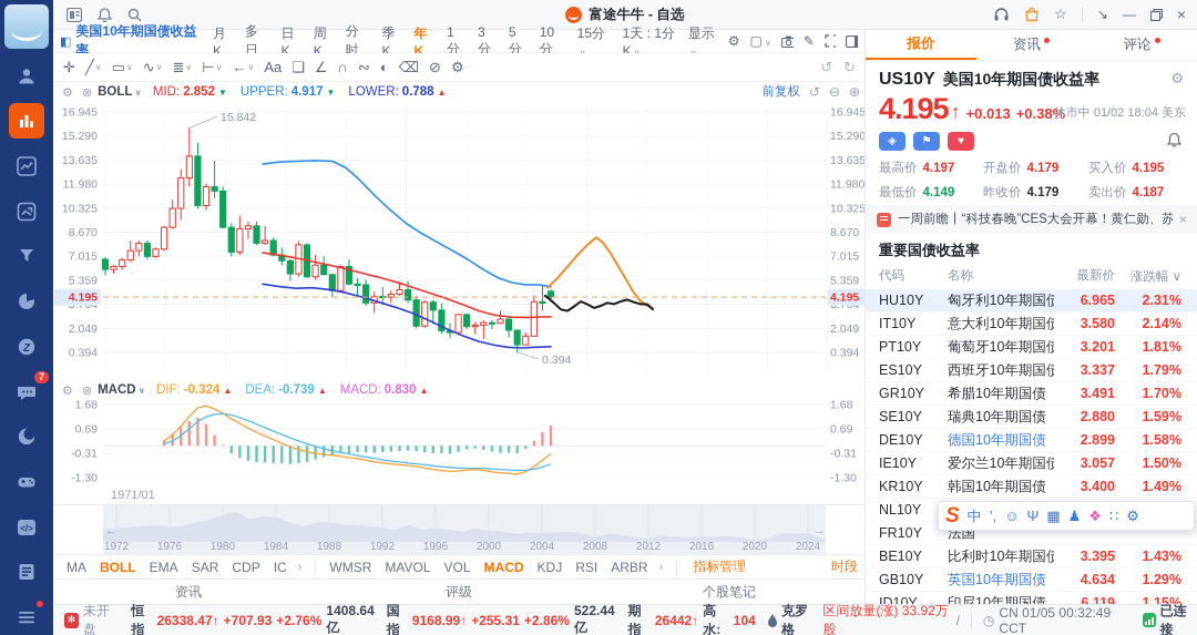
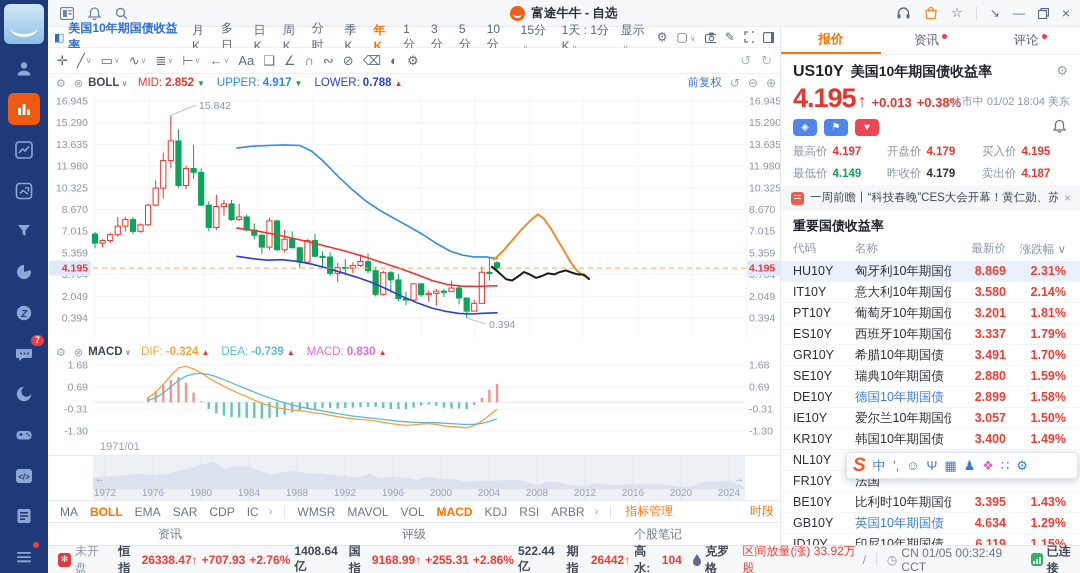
  Z
  7
  </>
  富途牛牛 - 自选
  ☆
  ↘
  —
  ×
  ◧
  美国10年期国债收益率
  月K
  多日
  日K
  周K
  分时
  季K
  年K
  1分
  3分
  5分
  10分
  15分∨
  1天 : 1分K ∨
  显示∨
  ⚙
  ▢ ∨
  ✎
  报价
  资讯
  评论
  ✛
  ╱
  ∨
  ▭
  ∨
  ∿
  ∨
  ≣
  ∨
  ⊢
  ∨
  ←
  ∨
  Aa
  ❑
  ∠
  ∩
  ∾
- ◐
+ ⊘
  ⌫
- ⊘
+ ◐
  ⚙
  ↺
  ↻
  ⚙
  ⊗
  BOLL ∨
  MID:
  2.852
  ▼
  UPPER:
  4.917
  ▼
  LOWER:
  0.788
  ▲
  前复权
  ↺
  ⊖
  ⊕
  16.945
  16.945
  15.290
  15.290
  13.635
  13.635
  11.980
  11.980
  10.325
  10.325
  8.670
  8.670
  7.015
  7.015
  5.359
  5.359
  2.049
  2.049
  0.394
  0.394
  15.842
  0.394
  4.195
  4.195
  ⚙
  ⊗
  MACD ∨
  DIF:
  -0.324
  ▲
  DEA:
  -0.739
  ▲
  MACD:
  0.830
  ▲
  1.68
  1.68
  0.69
  0.69
  -0.31
  -0.31
  -1.30
  -1.30
  1971/01
  1972
  1976
  1980
  1984
  1988
  1992
  1996
  2000
  2004
  2008
  2012
  2016
  2020
  2024
  ←
  →
  MA
  BOLL
  EMA
  SAR
  CDP
  IC
  ›
  WMSR
  MAVOL
  VOL
  MACD
  KDJ
  RSI
  ARBR
  ›
  指标管理
  时段
  资讯
  评级
  个股笔记
  US10Y
  美国10年期国债收益率
  ⚙
  4.195
  ↑
  +0.013
  +0.38%
  休市中 01/02 18:04 美东
  ◈
  ⚑
  ♥
  最高价
  4.197
  开盘价
  4.179
  买入价
  4.195
  最低价
  4.149
  昨收价
  4.179
  卖出价
  4.187
  一周前瞻丨“科技春晚”CES大会开幕！黄仁勋、苏
  ×
  重要国债收益率
  代码
  名称
  最新价
  涨跌幅 ∨
  HU10Y
  匈牙利10年期国债
- 6.965
+ 8.869
  2.31%
  IT10Y
  意大利10年期国债
  3.580
  2.14%
  PT10Y
  葡萄牙10年期国债
  3.201
  1.81%
  ES10Y
  西班牙10年期国债
  3.337
  1.79%
  GR10Y
  希腊10年期国债
  3.491
  1.70%
  SE10Y
  瑞典10年期国债
  2.880
  1.59%
  DE10Y
  德国10年期国债
  2.899
  1.58%
  IE10Y
  爱尔兰10年期国债
  3.057
  1.50%
  KR10Y
  韩国10年期国债
  3.400
  1.49%
  NL10Y
  FR10Y
  法国
  BE10Y
  比利时10年期国债
  3.395
  1.43%
  GB10Y
  英国10年期国债
  4.634
  1.29%
  ID10Y
  印尼10年期国债
  6.119
  1.15%
  S
  中
  ’,
  ☺
  Ψ
  ▦
  ♟
  ❖
  ∷
  ⚙
  ✻
  未开盘
  恒指
  26338.47↑
  +707.93
  +2.76%
  1408.64亿
  国指
  9168.99↑
  +255.31
  +2.86%
  522.44亿
  期指
  26442↑
  高水:
  104
  克罗格
  区间放量(涨) 33.92万股
  /
  ◷
  CN 01/05 00:32:49 CCT
  已连接
